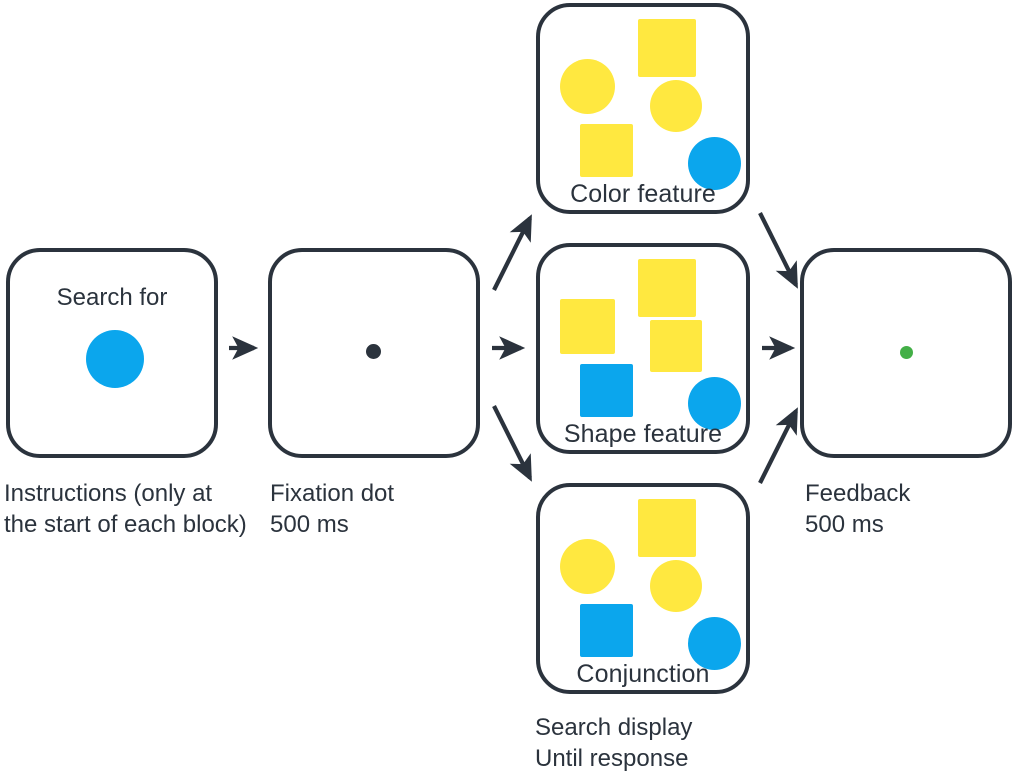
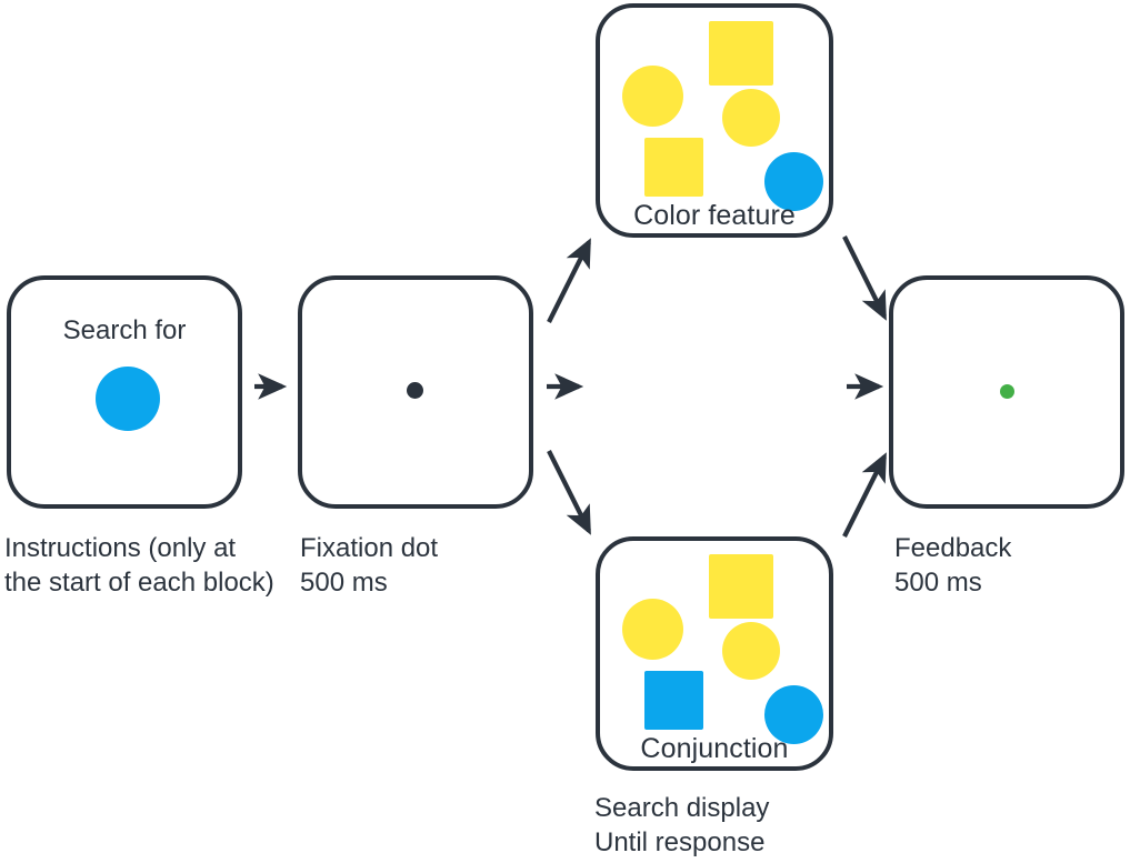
  Search for
  Instructions (only at
  the start of each block)
  Fixation dot
  500 ms
  Color feature
- Shape feature
  Conjunction
  Search display
  Until response
  Feedback
  500 ms
